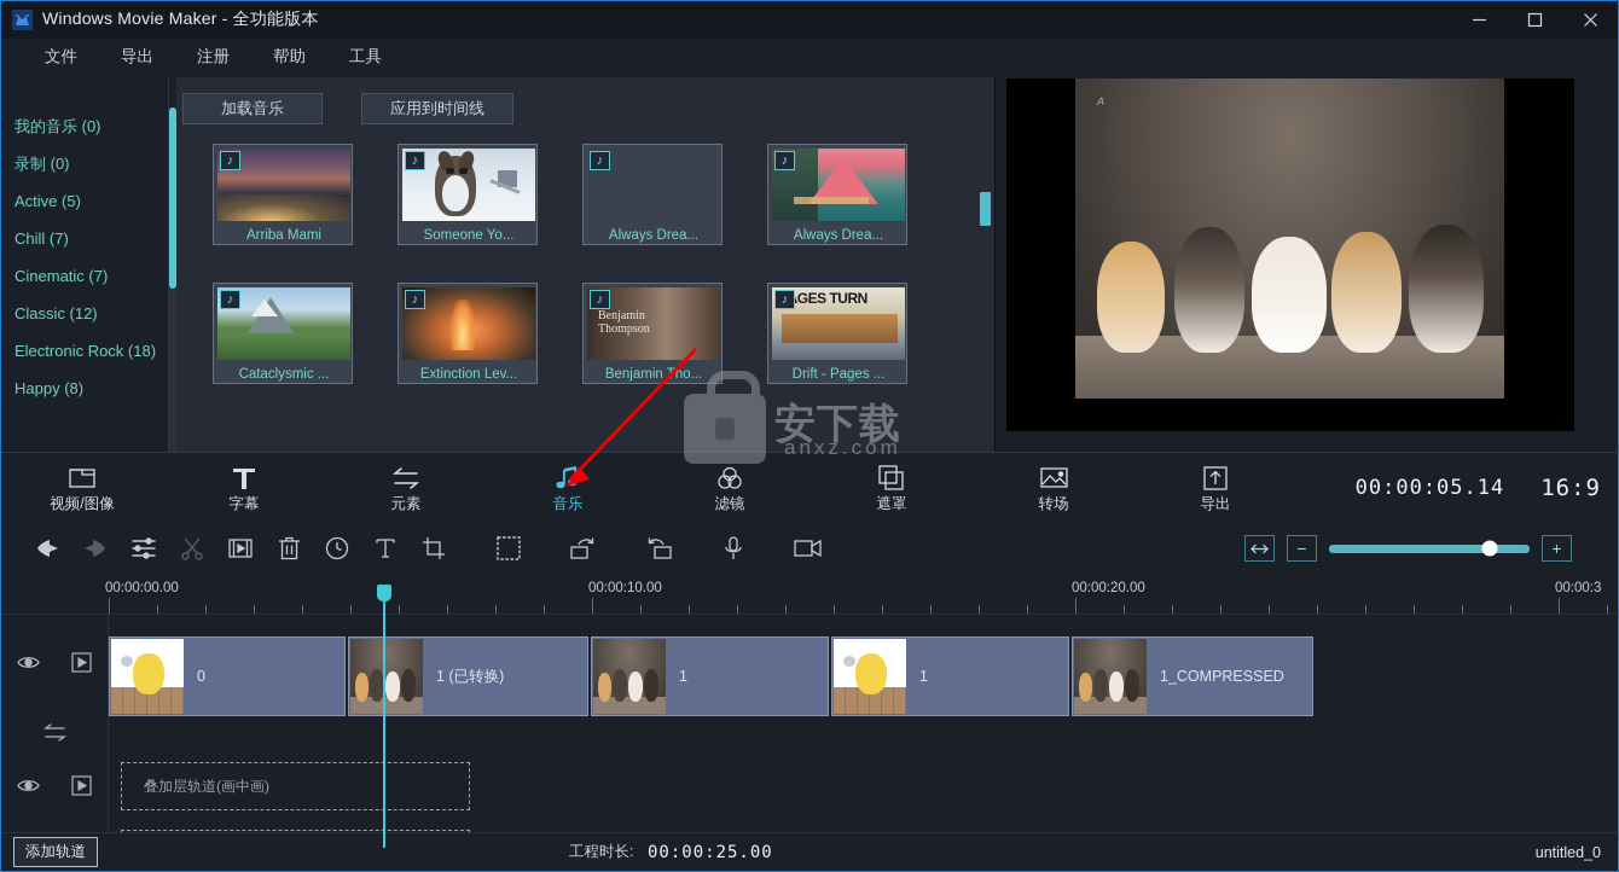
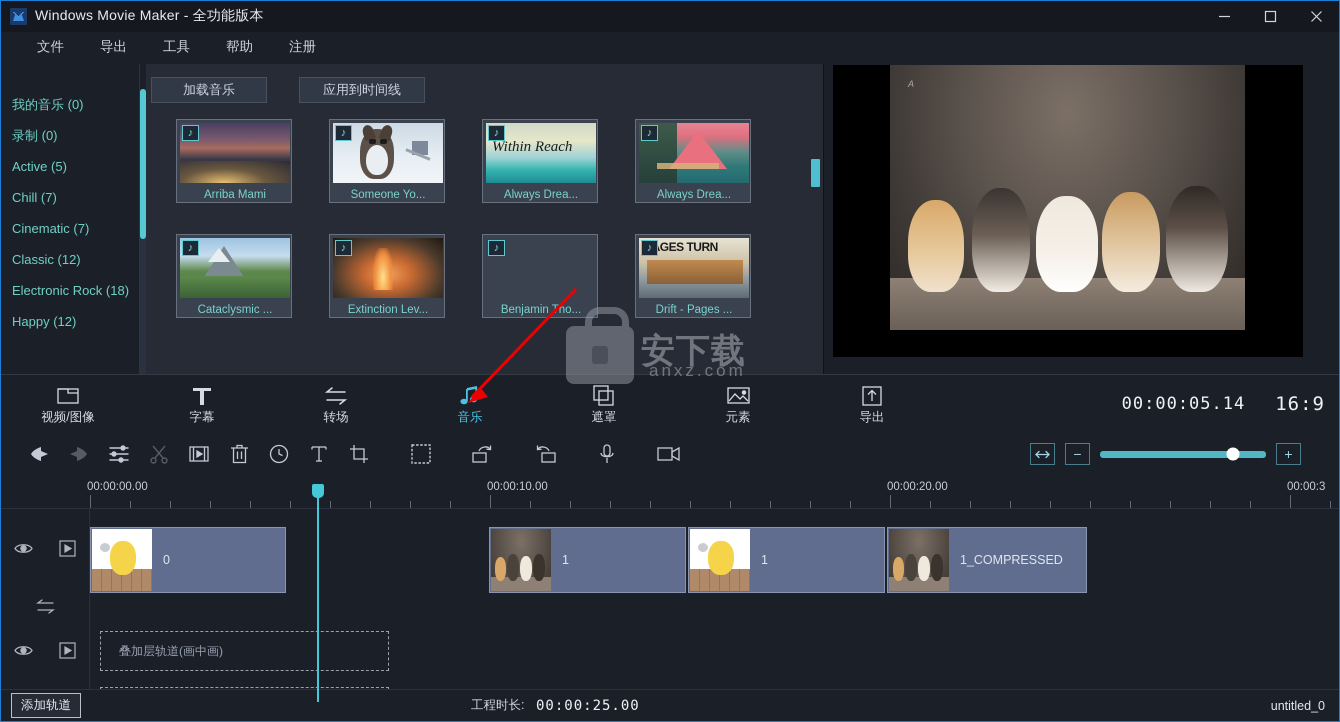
  Windows Movie Maker - 全功能版本
  文件
  导出
- 注册
+ 工具
  帮助
- 工具
+ 注册
  我的音乐 (0)
  录制 (0)
  Active (5)
  Chill (7)
  Cinematic (7)
  Classic (12)
  Electronic Rock (18)
- Happy (8)
+ Happy (12)
  加载音乐
  应用到时间线
  ♪
  Arriba Mami
  ♪
  Someone Yo...
  ♪
+ Within Reach
  Always Drea...
  ♪
  Always Drea...
  ♪
  Cataclysmic ...
  ♪
  Extinction Lev...
  ♪
- Benjamin
- Thompson
  Benjaminho...
  ♪
  GES TURN
  Drift - Pages ...
  A
  视频/图像
  字幕
- 元素
+ 转场
  音乐
- 滤镜
  遮罩
- 转场
+ 元素
  导出
  00:00:05.14
  16:9
  −
  +
  00:00:00.00
  00:00:10.00
  00:00:20.00
  00:00:3
  0
- 1 (已转换)
  1
  1
  1_COMPRESSED
  叠加层轨道(画中画)
  安下载
  anxz.com
  添加轨道
  工程时长:
  00:00:25.00
  untitled_0
